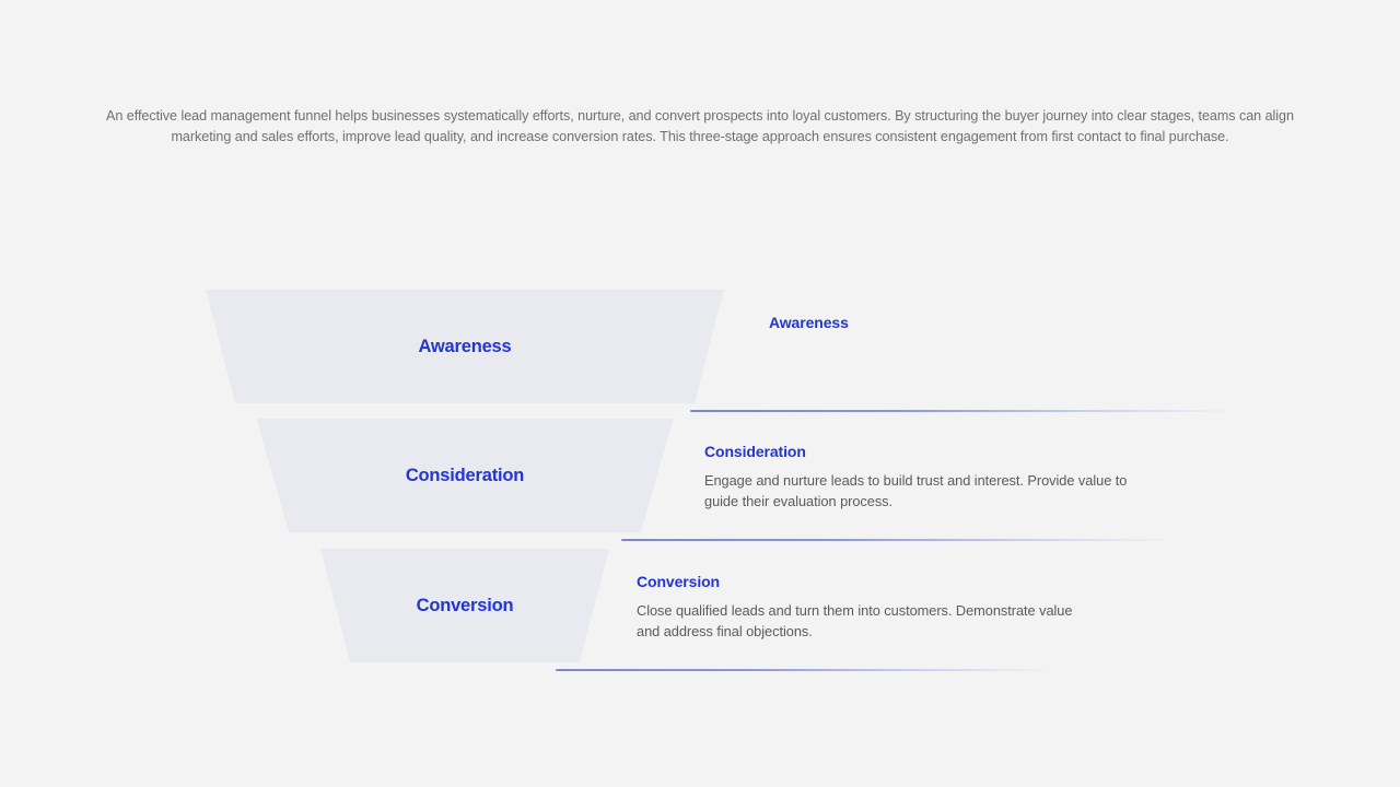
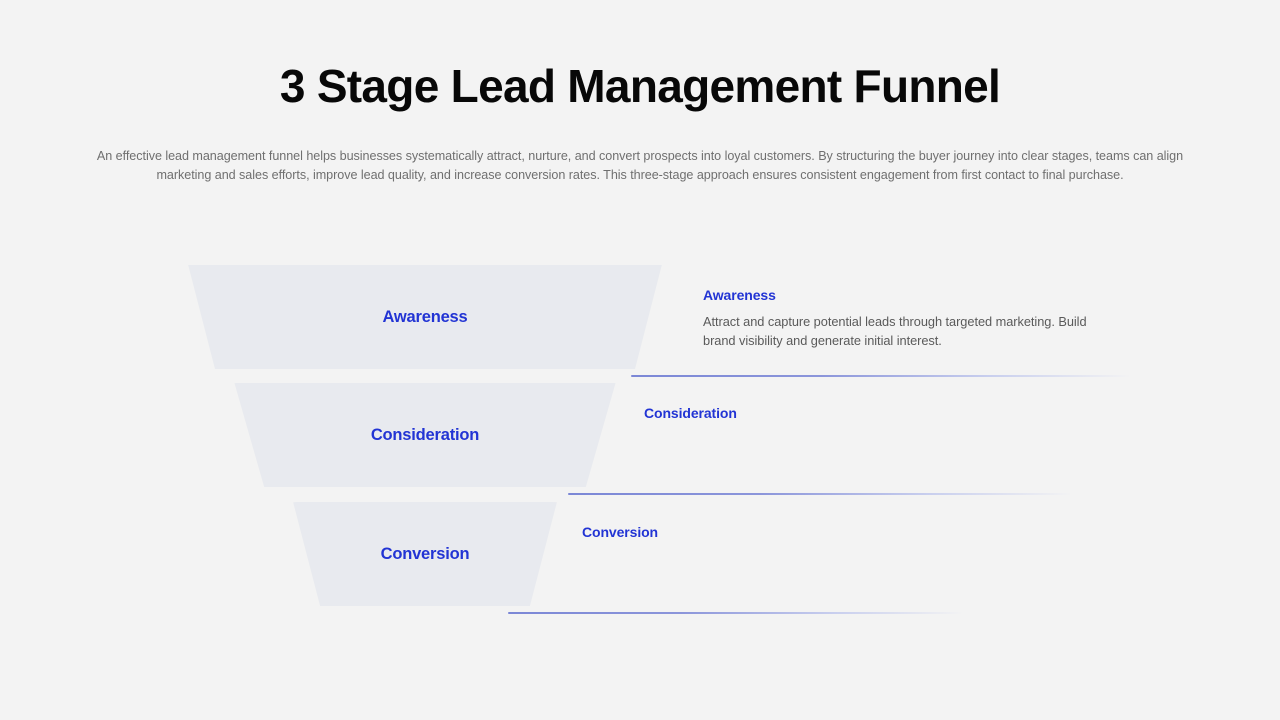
+ 3 Stage Lead Management Funnel
- An effective lead management funnel helps businesses systematically efforts, nurture, and convert prospects into loyal customers. By structuring the buyer journey into clear stages, teams can align marketing and sales efforts, improve lead quality, and increase conversion rates. This three-stage approach ensures consistent engagement from first contact to final purchase.
+ An effective lead management funnel helps businesses systematically attract, nurture, and convert prospects into loyal customers. By structuring the buyer journey into clear stages, teams can align marketing and sales efforts, improve lead quality, and increase conversion rates. This three-stage approach ensures consistent engagement from first contact to final purchase.
  Awareness
  Awareness
+ Attract and capture potential leads through targeted marketing. Build brand visibility and generate initial interest.
  Consideration
  Consideration
- Engage and nurture leads to build trust and interest. Provide value to guide their evaluation process.
  Conversion
  Conversion
- Close qualified leads and turn them into customers. Demonstrate value and address final objections.
